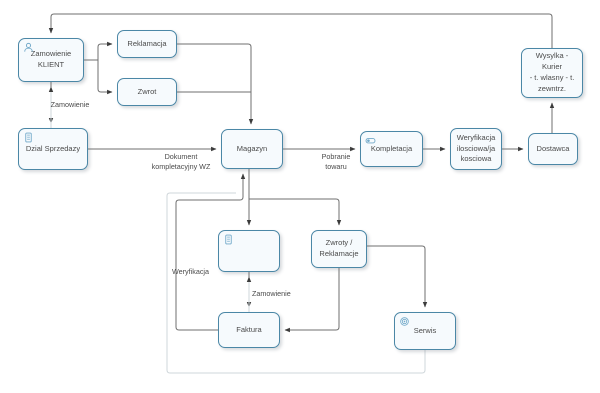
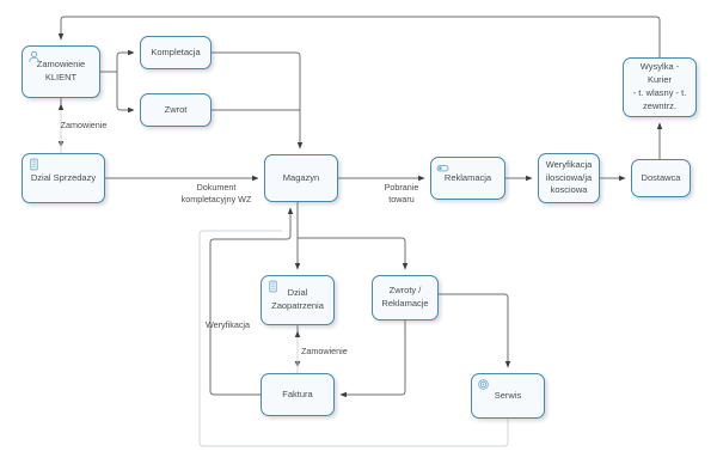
  Zamowienie
  KLIENT
- Reklamacja
+ Kompletacja
  Zwrot
  Wysylka - Kurier
  - t. wlasny - t.
  zewntrz.
  Dzial Sprzedazy
  Magazyn
- Kompletacja
+ Reklamacja
  Weryfikacja
  ilosciowa/ja
  kosciowa
  Dostawca
+ Dzial
+ Zaopatrzenia
  Zwroty /
  Reklamacje
  Faktura
  Serwis
  Zamowienie
  Dokument
  kompletacyjny WZ
  Pobranie
  towaru
  Weryfikacja
  Zamowienie
